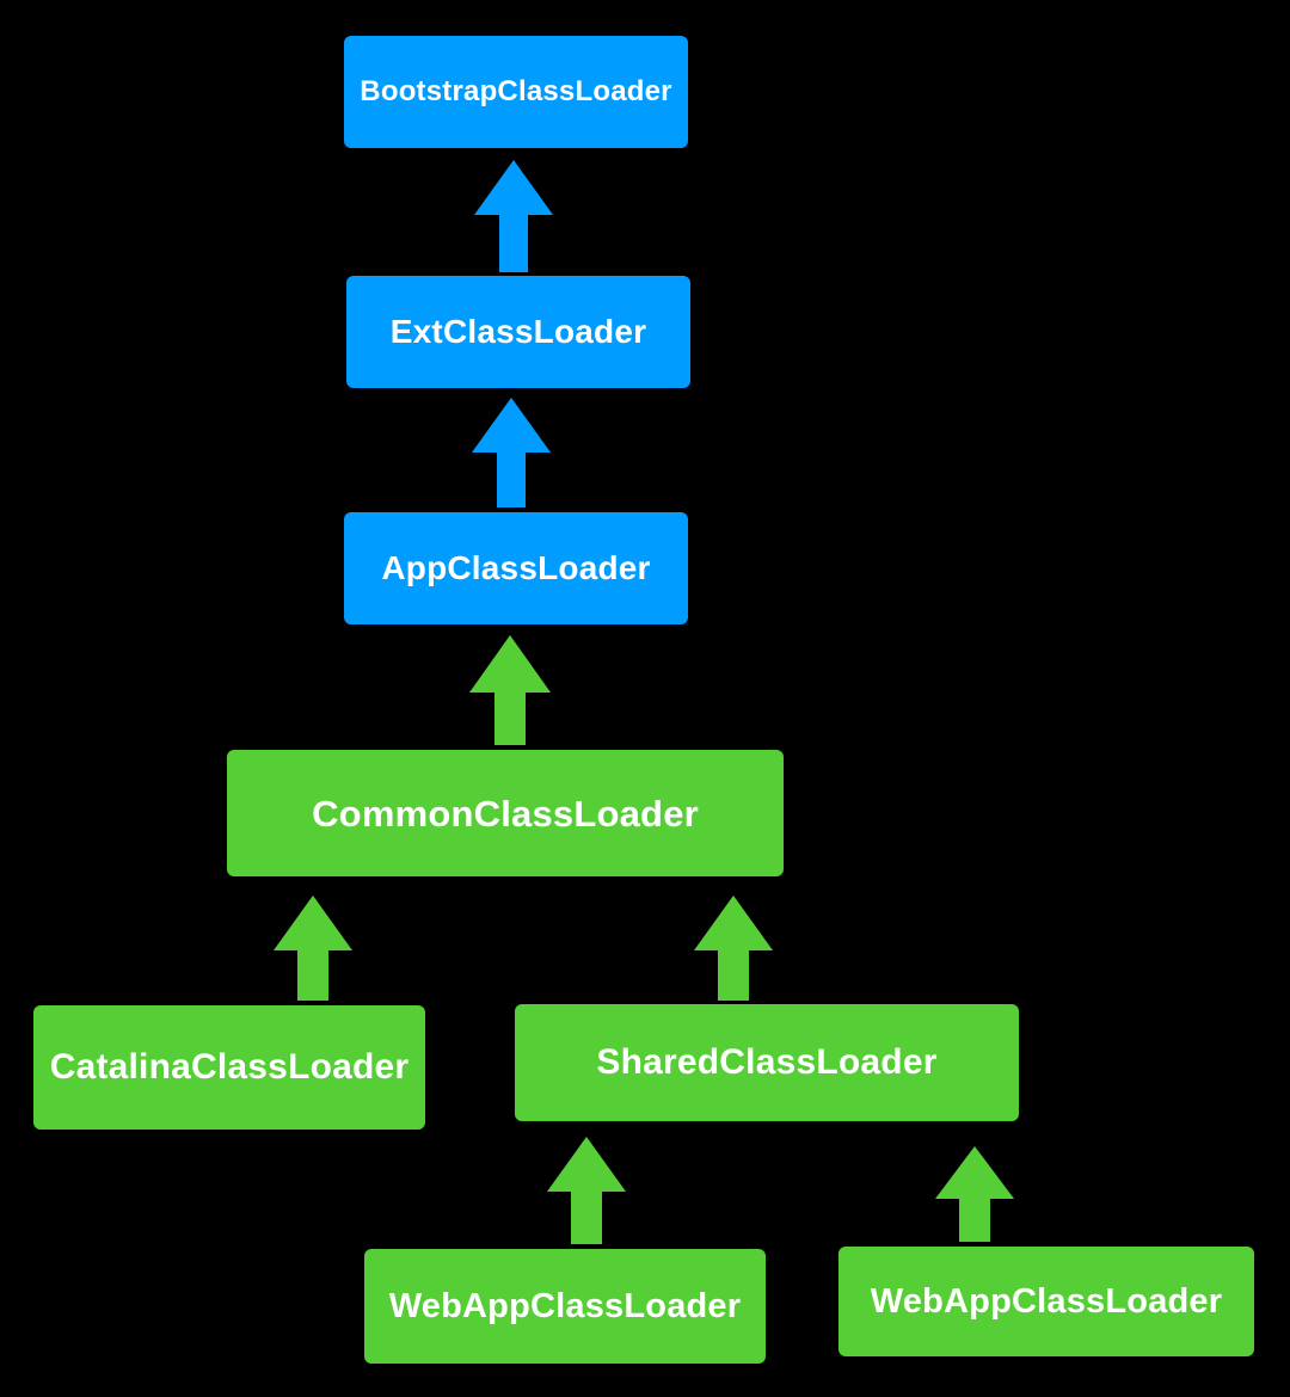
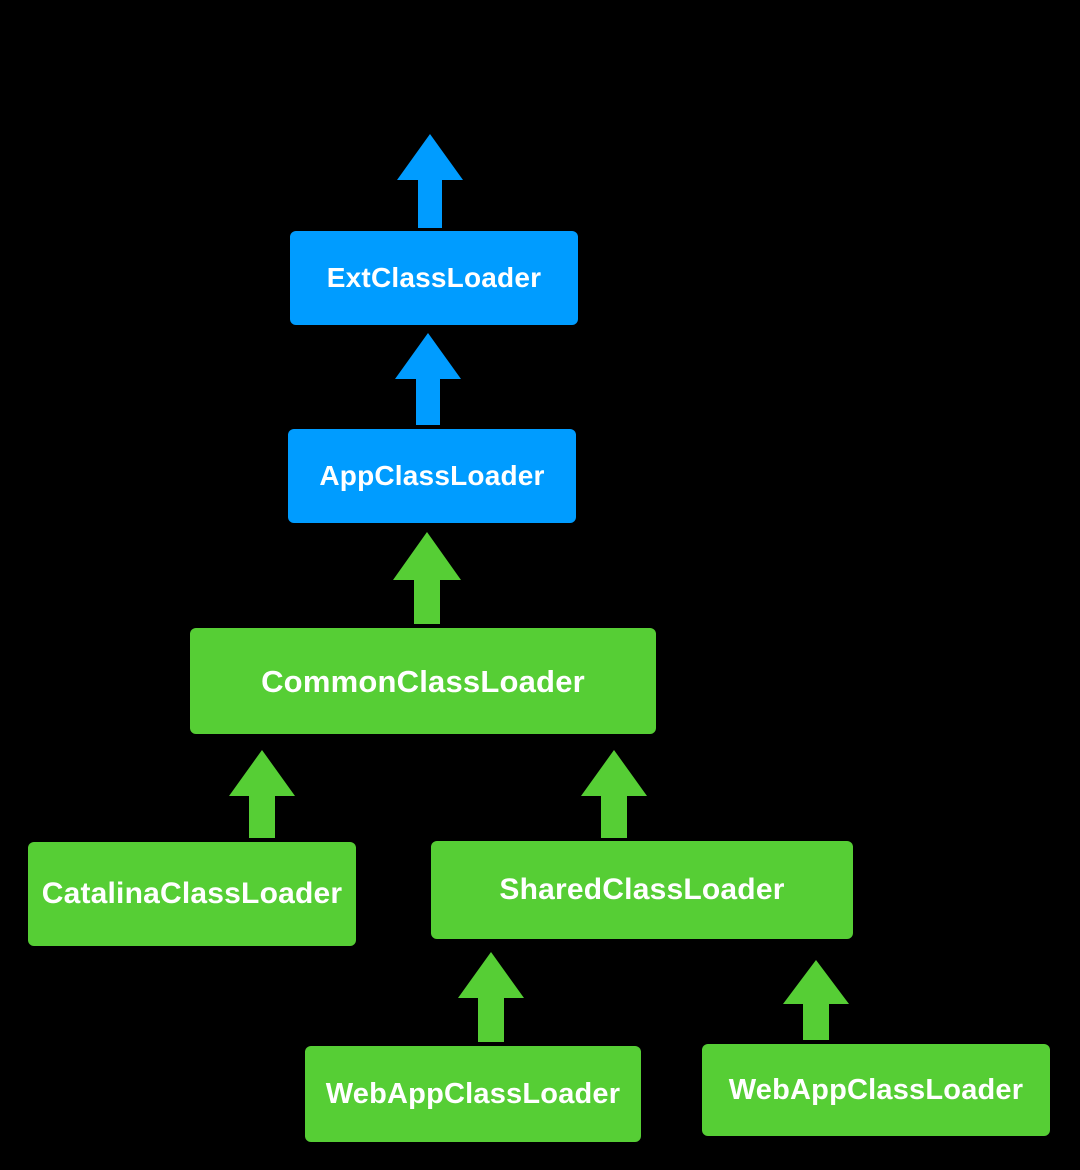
- BootstrapClassLoader
  ExtClassLoader
  AppClassLoader
  CommonClassLoader
  CatalinaClassLoader
  SharedClassLoader
  WebAppClassLoader
  WebAppClassLoader
